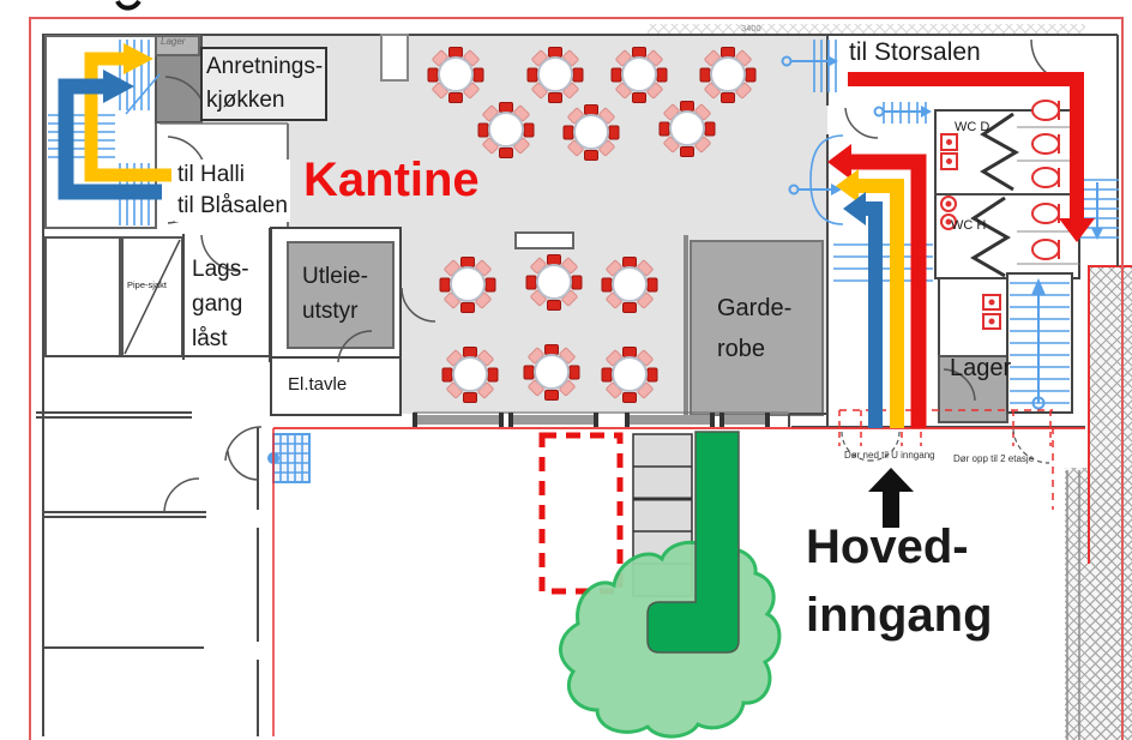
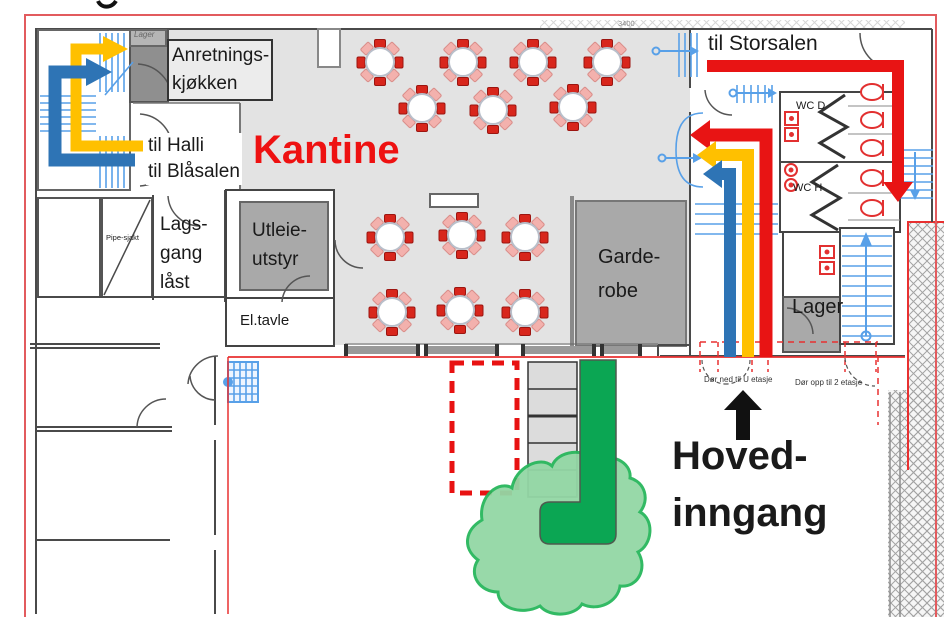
  Kantine
  Anretnings-
  kjøkken
  til Halli
  til Blåsalen
  til Storsalen
  Lager
  Lags-
  gang
  låst
  Pipe-sjakt
  Utleie-
  utstyr
  El.tavle
  Garde-
  robe
  WC D
  WC H
  Lager
- Dør ned til U inngang
+ Dør ned til U etasje
  Dør opp til 2 etasje
  Hoved-
  inngang
  3400
